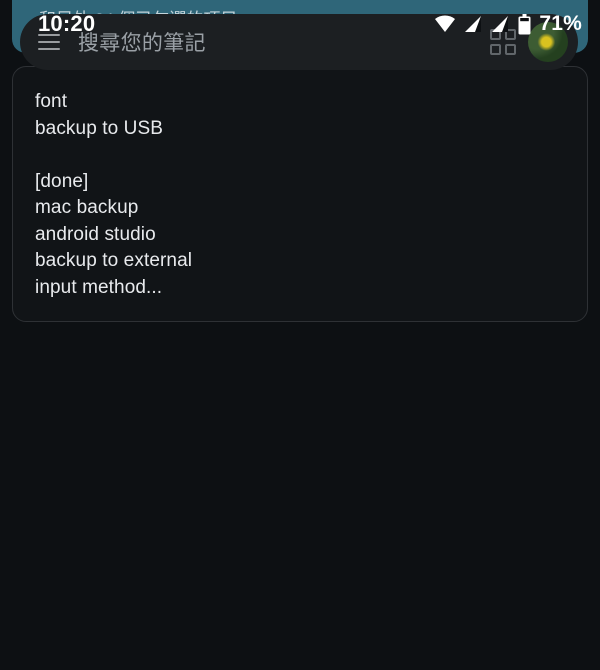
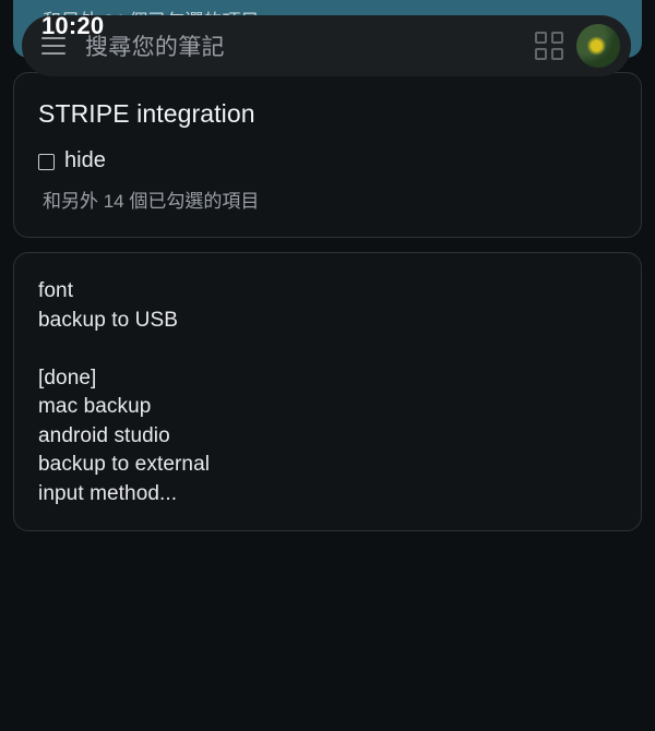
+ STRIPE integration
+ hide
+ 和另外 14 個已勾選的項目
  font
  backup to USB
  [done]
  mac backup
  android studio
  backup to external
  input method...
  搜尋您的筆記
  10:20
- 71%
